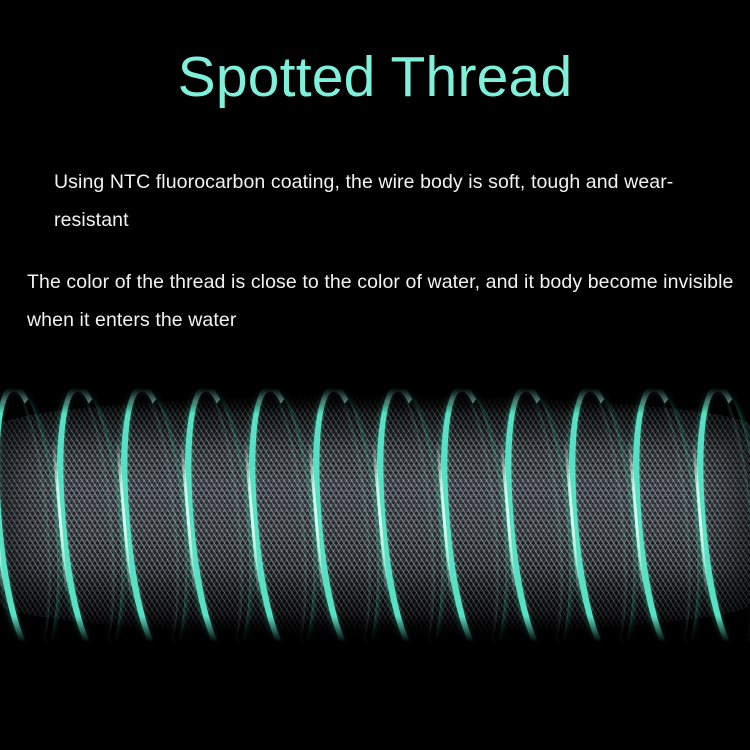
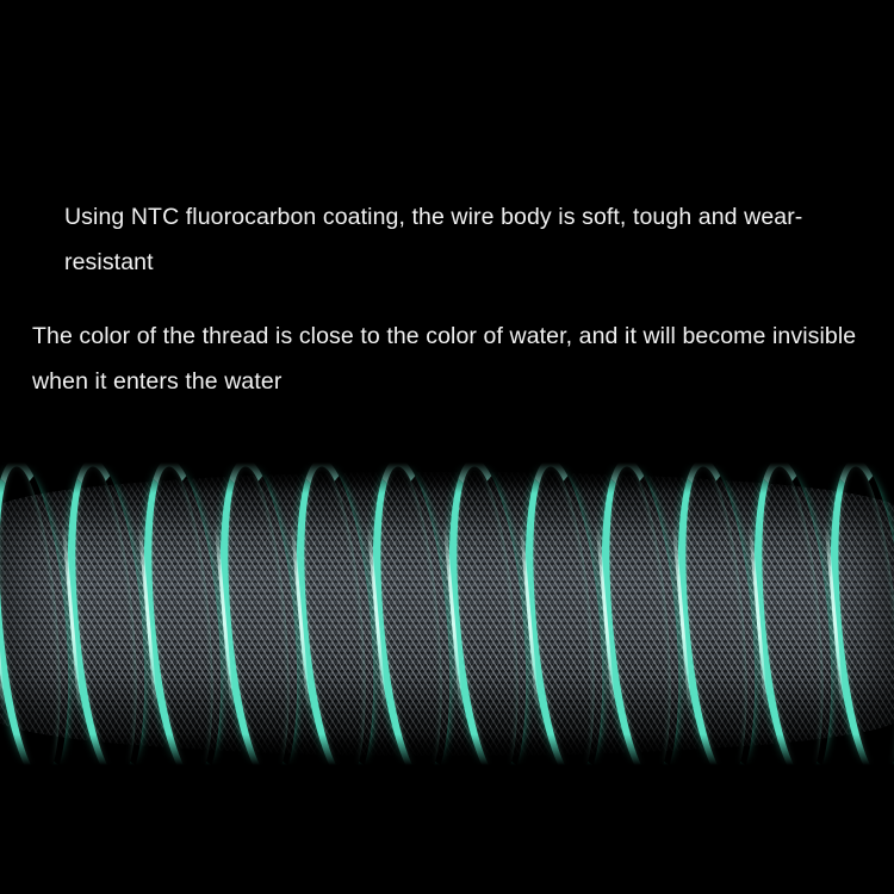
- Spotted Thread
  Using NTC fluorocarbon coating, the wire body is soft, tough and wear-resistant
- The color of the thread is close to the color of water, and it body become invisible when it enters the water
+ The color of the thread is close to the color of water, and it will become invisible when it enters the water
